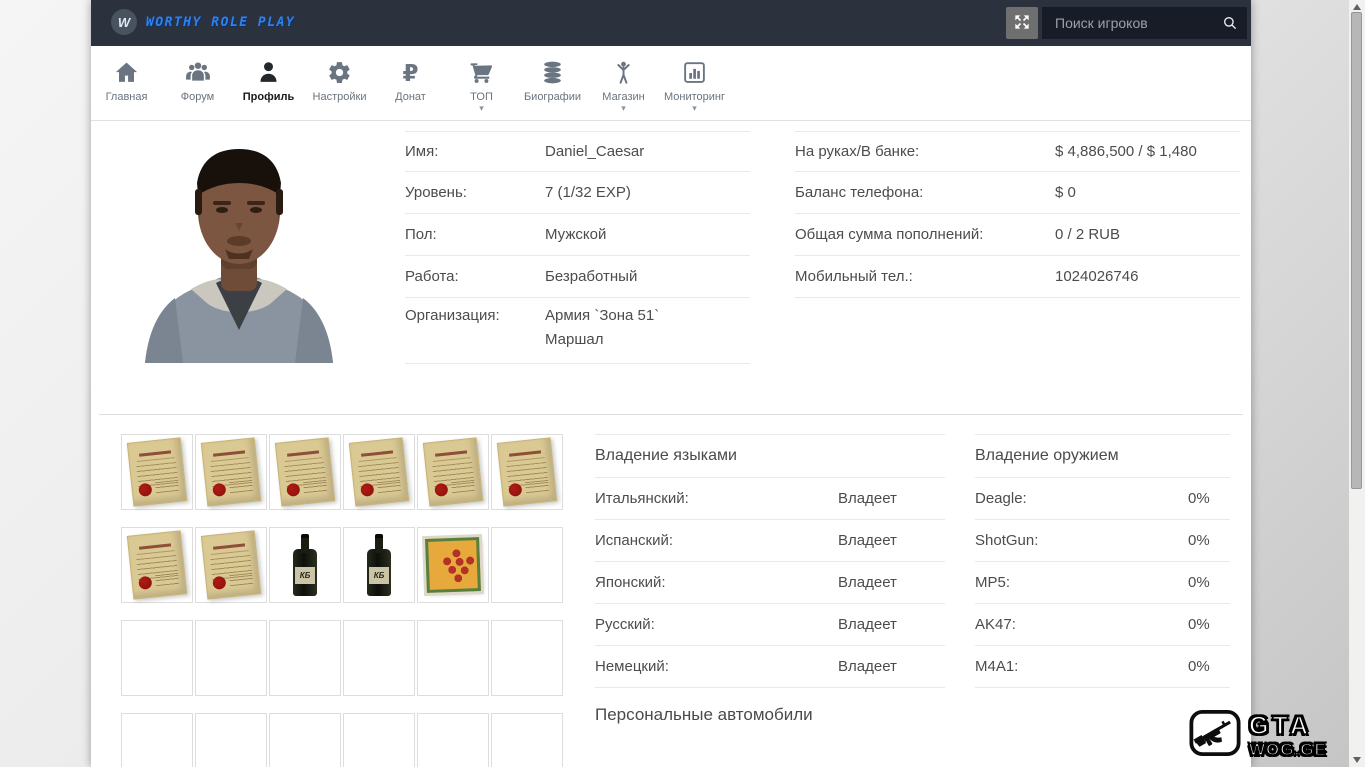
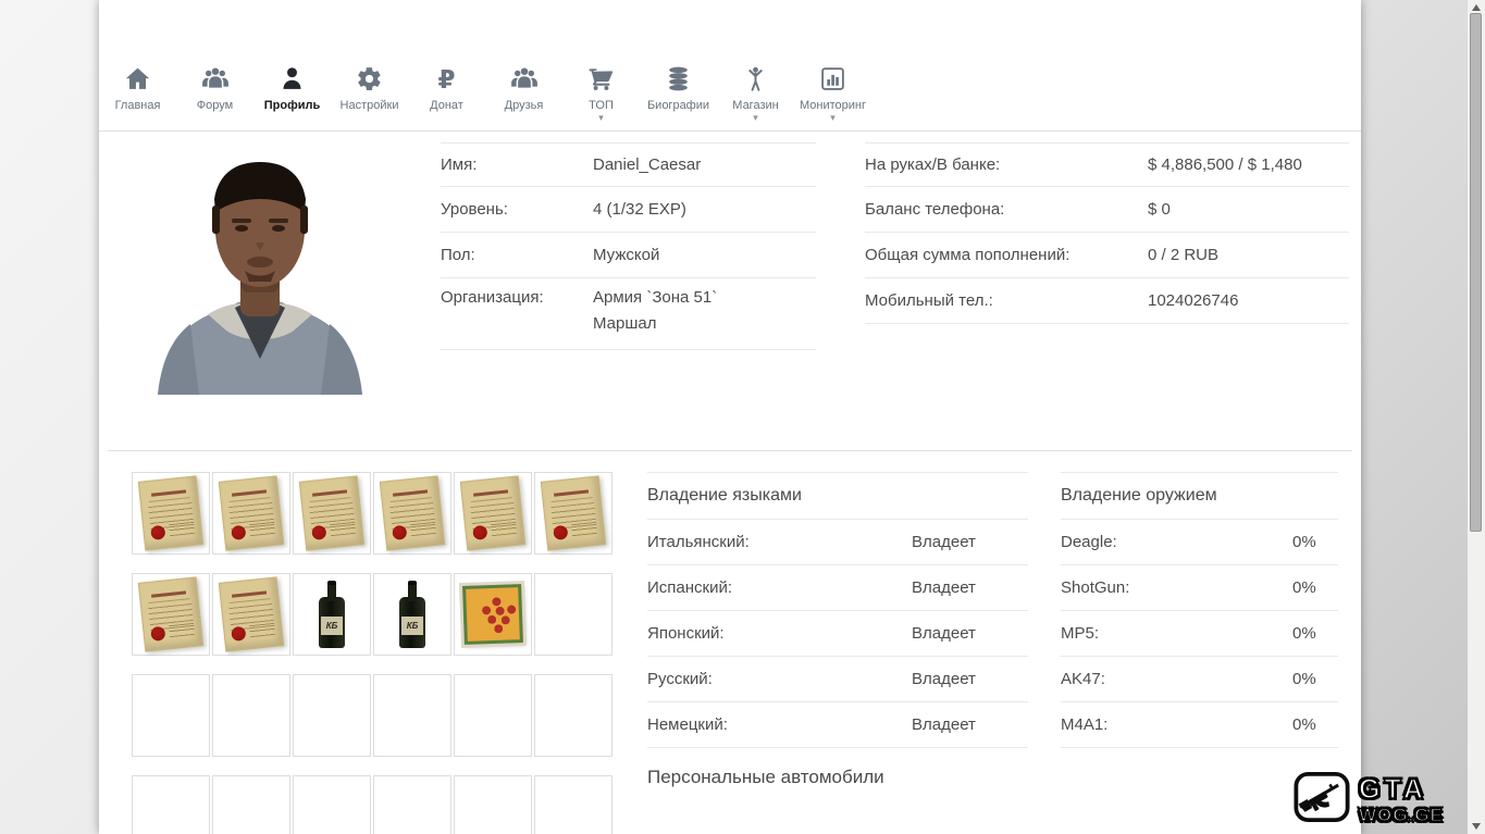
- W
- WORTHY ROLE PLAY
- Поиск игроков
  Главная
  Форум
  Профиль
  Настройки
  ₽
  Донат
+ Друзья
  ТОП
  ▾
  Биографии
  Магазин
  ▾
  Мониторинг
  ▾
  Имя:
  Daniel_Caesar
  Уровень:
- 7 (1/32 EXP)
+ 4 (1/32 EXP)
  Пол:
  Мужской
- Работа:
- Безработный
  Организация:
  Армия `Зона 51`
  Маршал
  На руках/В банке:
  $ 4,886,500 / $ 1,480
  Баланс телефона:
  $ 0
  Общая сумма пополнений:
  0 / 2 RUB
  Мобильный тел.:
  1024026746
  КБ
  КБ
  Владение языками
  Итальянский:
  Владеет
  Испанский:
  Владеет
  Японский:
  Владеет
  Русский:
  Владеет
  Немецкий:
  Владеет
  Владение оружием
  Deagle:
  0%
  ShotGun:
  0%
  MP5:
  0%
  AK47:
  0%
  M4A1:
  0%
  Персональные автомобили
  GTA
  WOG.GE
